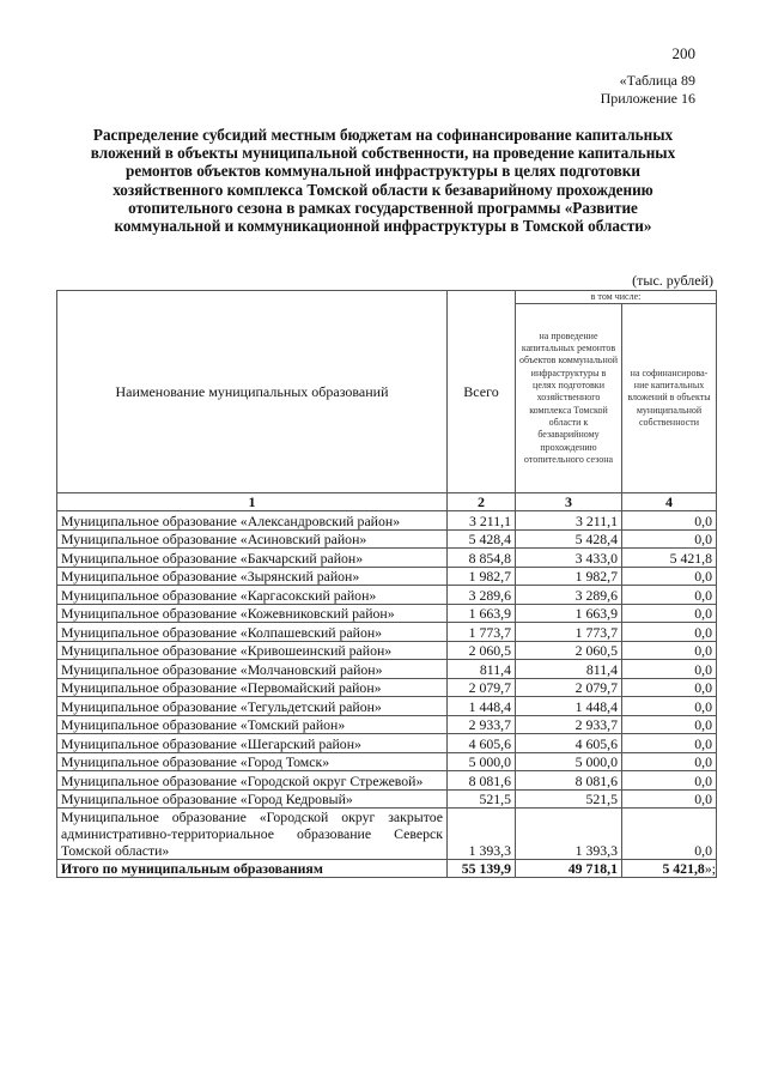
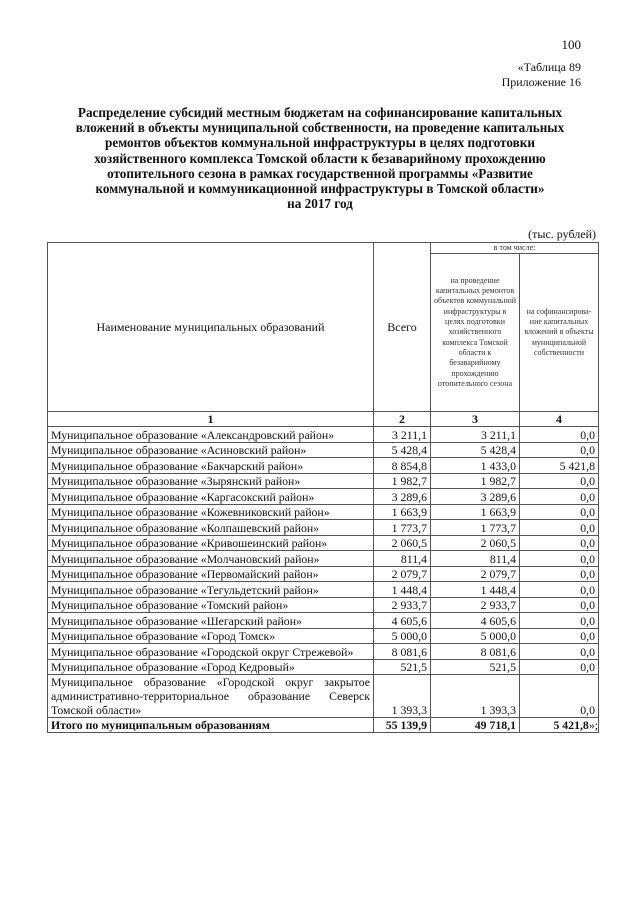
- 200
+ 100
  «Таблица 89
  Приложение 16
  Распределение субсидий местным бюджетам на софинансирование капитальных вложений в объекты муниципальной собственности, на проведение капитальных ремонтов объектов коммунальной инфраструктуры в целях подготовки хозяйственного комплекса Томской области к безаварийному прохождению отопительного сезона в рамках государственной программы «Развитие коммунальной и коммуникационной инфраструктуры в Томской области»
+ на 2017 год
  (тыс. рублей)
  Наименование муниципальных образований	Всего	в том числе:
  на проведение капитальных ремонтов объектов коммунальной инфраструктуры в целях подготовки хозяйственного комплекса Томской области к безаварийному прохождению отопительного сезона	на софинансирова-ние капитальных вложений в объекты муниципальной собственности
  1	2	3	4
  Муниципальное образование «Александровский район»	3 211,1	3 211,1	0,0
  Муниципальное образование «Асиновский район»	5 428,4	5 428,4	0,0
- Муниципальное образование «Бакчарский район»	8 854,8	3 433,0	5 421,8
+ Муниципальное образование «Бакчарский район»	8 854,8	1 433,0	5 421,8
  Муниципальное образование «Зырянский район»	1 982,7	1 982,7	0,0
  Муниципальное образование «Каргасокский район»	3 289,6	3 289,6	0,0
  Муниципальное образование «Кожевниковский район»	1 663,9	1 663,9	0,0
  Муниципальное образование «Колпашевский район»	1 773,7	1 773,7	0,0
  Муниципальное образование «Кривошеинский район»	2 060,5	2 060,5	0,0
  Муниципальное образование «Молчановский район»	811,4	811,4	0,0
  Муниципальное образование «Первомайский район»	2 079,7	2 079,7	0,0
  Муниципальное образование «Тегульдетский район»	1 448,4	1 448,4	0,0
  Муниципальное образование «Томский район»	2 933,7	2 933,7	0,0
  Муниципальное образование «Шегарский район»	4 605,6	4 605,6	0,0
  Муниципальное образование «Город Томск»	5 000,0	5 000,0	0,0
  Муниципальное образование «Городской округ Стрежевой»	8 081,6	8 081,6	0,0
  Муниципальное образование «Город Кедровый»	521,5	521,5	0,0
  Муниципальное образование «Городской округ закрытое административно-территориальное образование Северск Томской области»	1 393,3	1 393,3	0,0
  Итого по муниципальным образованиям	55 139,9	49 718,1	5 421,8»;
